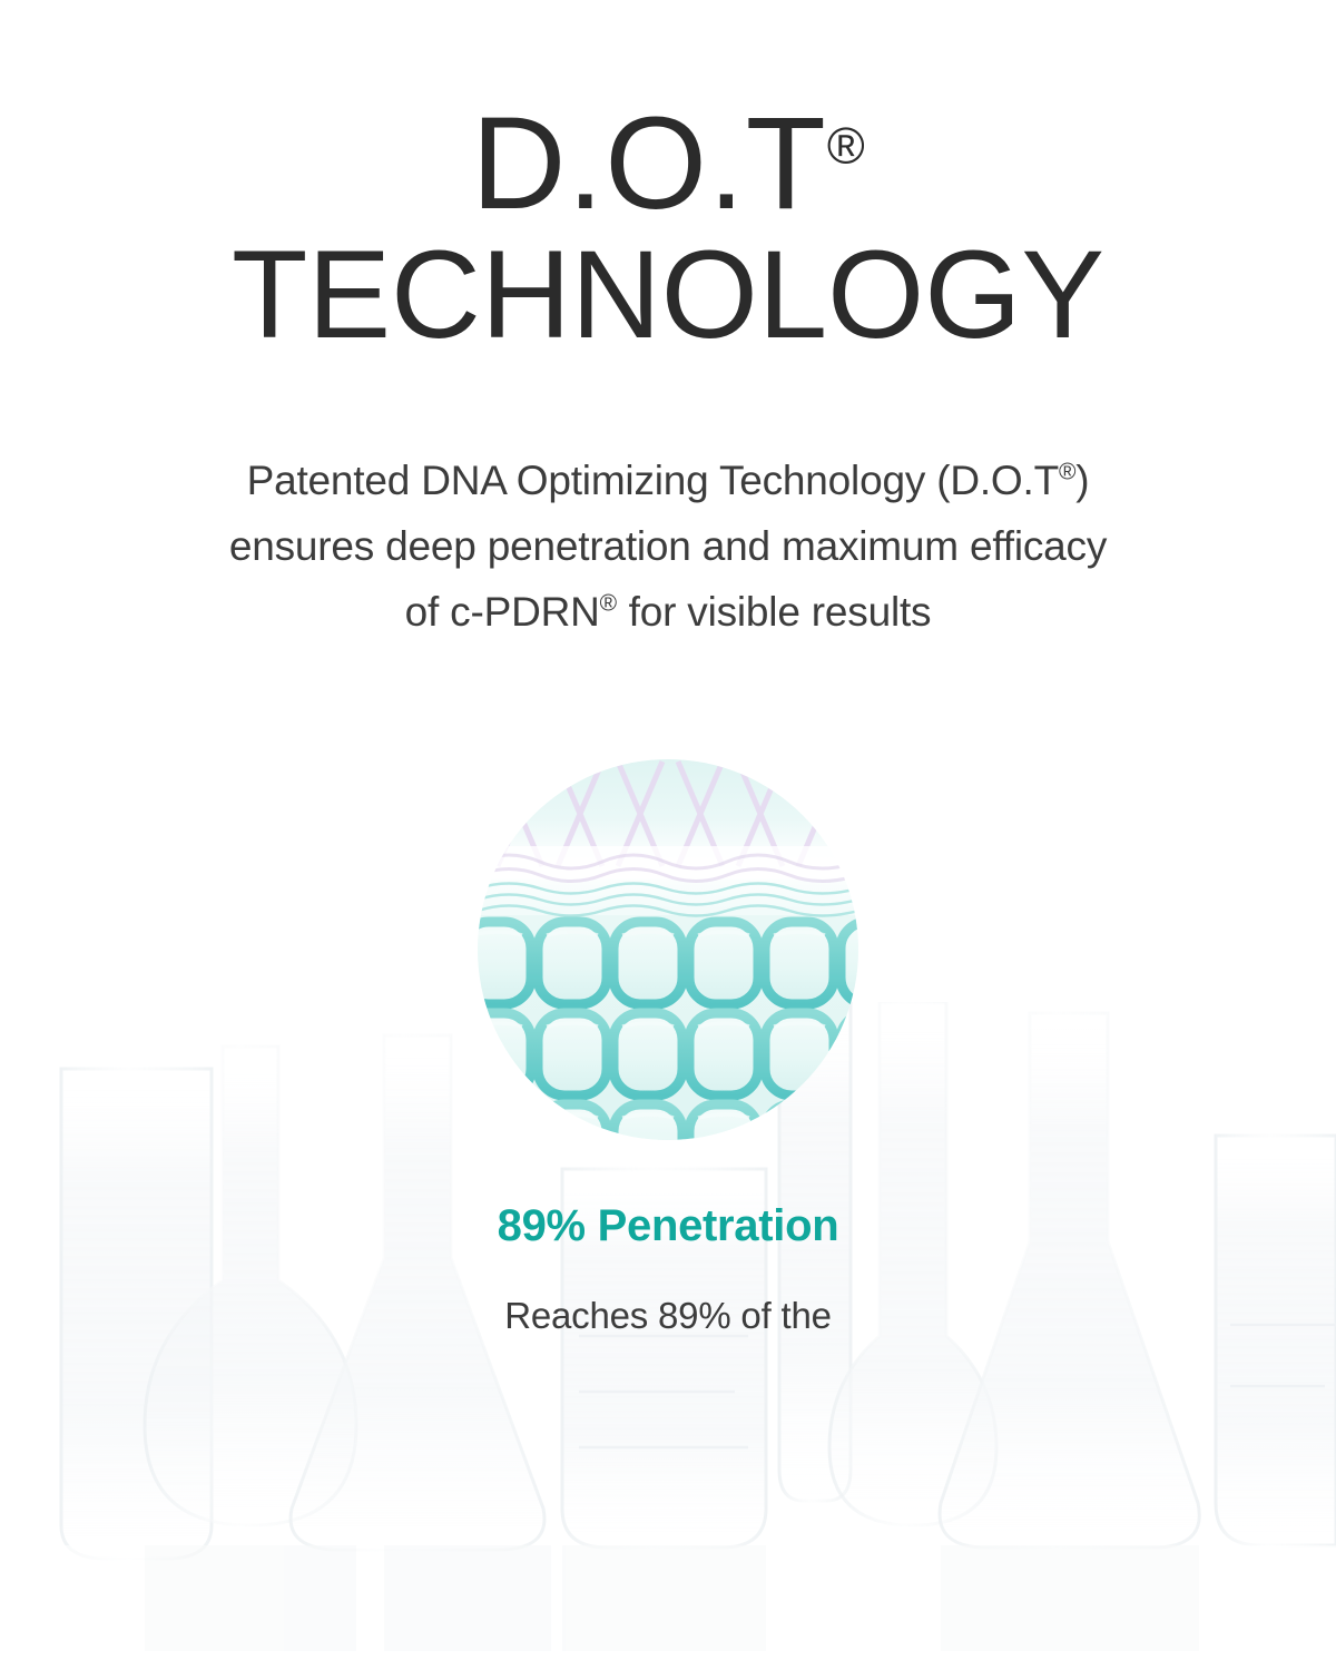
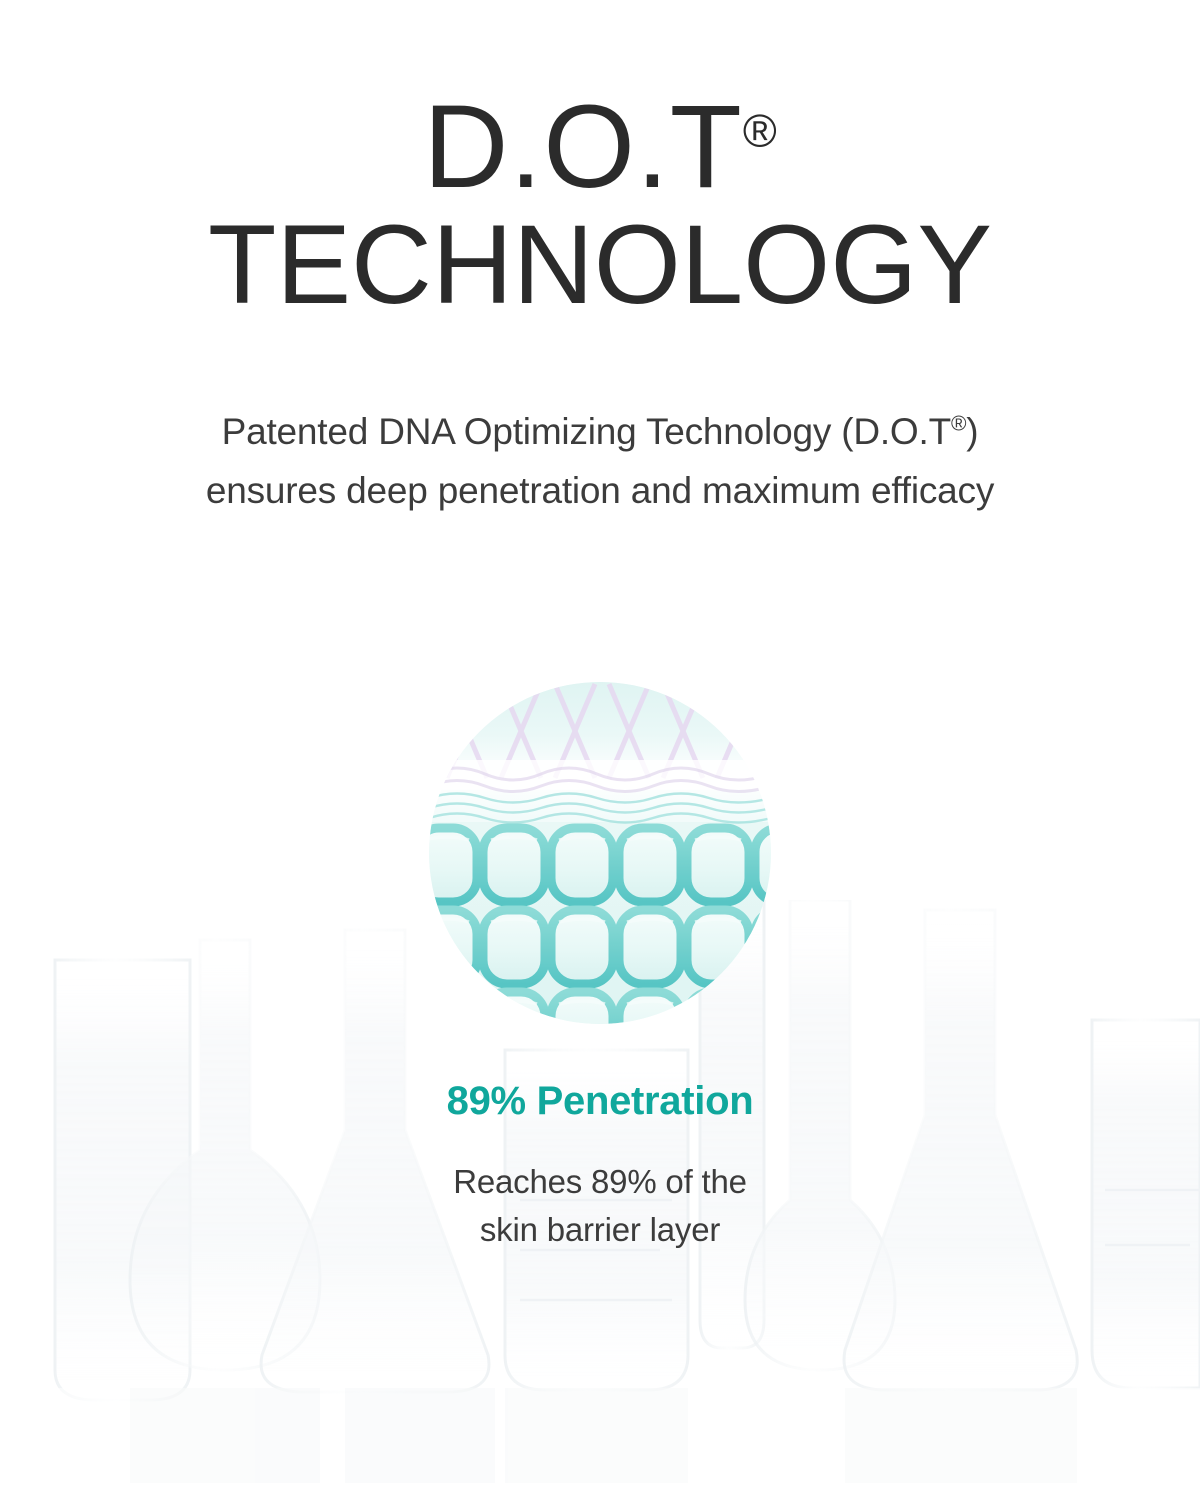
  D.O.T®
  TECHNOLOGY
  Patented DNA Optimizing Technology (D.O.T®)
  ensures deep penetration and maximum efficacy
- of c-PDRN®for visible results
  89% Penetration
  Reaches 89% of the
+ skin barrier layer
